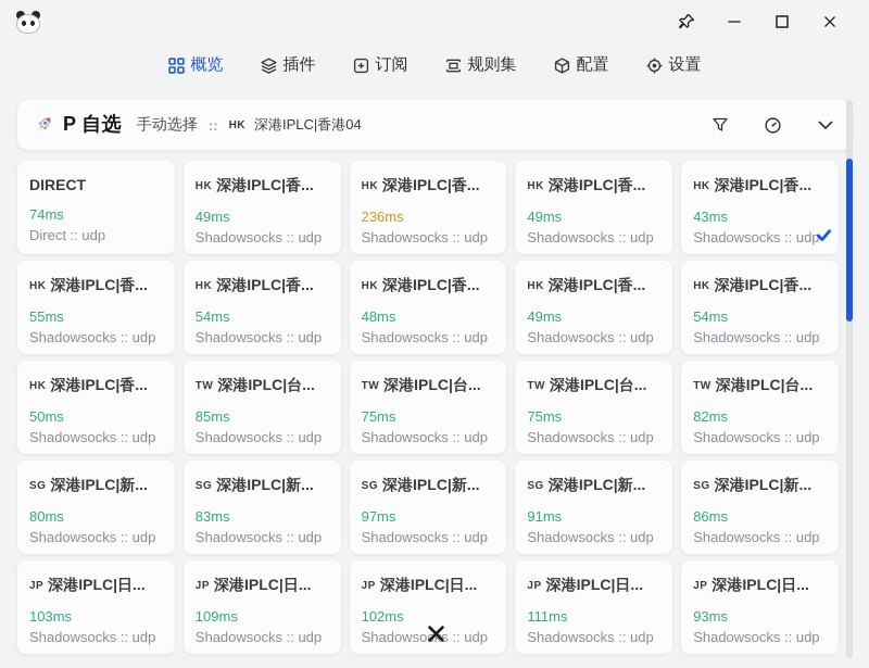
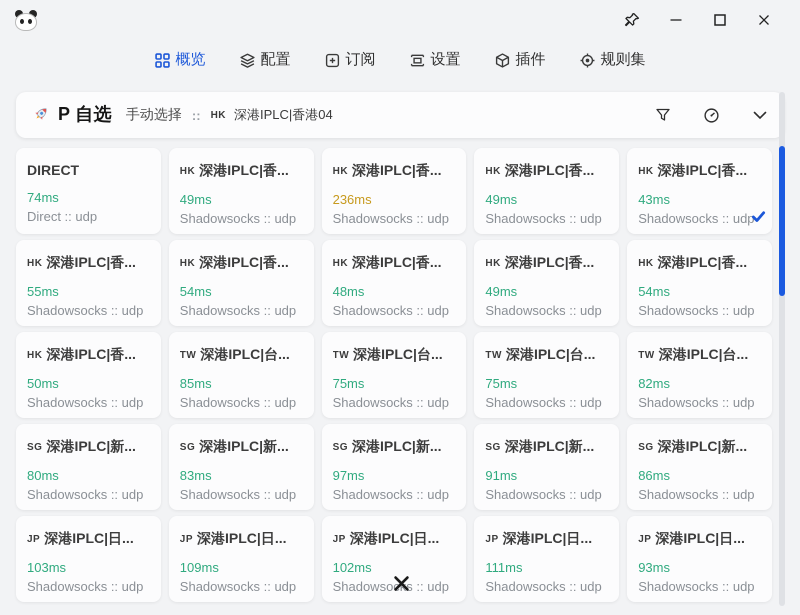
  概览
- 插件
+ 配置
  订阅
- 规则集
+ 设置
- 配置
+ 插件
- 设置
+ 规则集
  P 自选
  手动选择
  ::
  HK
  深港IPLC|香港04
  DIRECT
  74ms
  Direct :: udp
  HK 深港IPLC|香...
  49ms
  Shadowsocks :: udp
  HK 深港IPLC|香...
  236ms
  Shadowsocks :: udp
  HK 深港IPLC|香...
  49ms
  Shadowsocks :: udp
  HK 深港IPLC|香...
  43ms
  Shadowsocks :: udp
  HK 深港IPLC|香...
  55ms
  Shadowsocks :: udp
  HK 深港IPLC|香...
  54ms
  Shadowsocks :: udp
  HK 深港IPLC|香...
  48ms
  Shadowsocks :: udp
  HK 深港IPLC|香...
  49ms
  Shadowsocks :: udp
  HK 深港IPLC|香...
  54ms
  Shadowsocks :: udp
  HK 深港IPLC|香...
  50ms
  Shadowsocks :: udp
  TW 深港IPLC|台...
  85ms
  Shadowsocks :: udp
  TW 深港IPLC|台...
  75ms
  Shadowsocks :: udp
  TW 深港IPLC|台...
  75ms
  Shadowsocks :: udp
  TW 深港IPLC|台...
  82ms
  Shadowsocks :: udp
  SG 深港IPLC|新...
  80ms
  Shadowsocks :: udp
  SG 深港IPLC|新...
  83ms
  Shadowsocks :: udp
  SG 深港IPLC|新...
  97ms
  Shadowsocks :: udp
  SG 深港IPLC|新...
  91ms
  Shadowsocks :: udp
  SG 深港IPLC|新...
  86ms
  Shadowsocks :: udp
  JP 深港IPLC|日...
  103ms
  Shadowsocks :: udp
  JP 深港IPLC|日...
  109ms
  Shadowsocks :: udp
  JP 深港IPLC|日...
  102ms
  Shadowsocs :: udp
  JP 深港IPLC|日...
  111ms
  Shadowsocks :: udp
  JP 深港IPLC|日...
  93ms
  Shadowsocks :: udp
